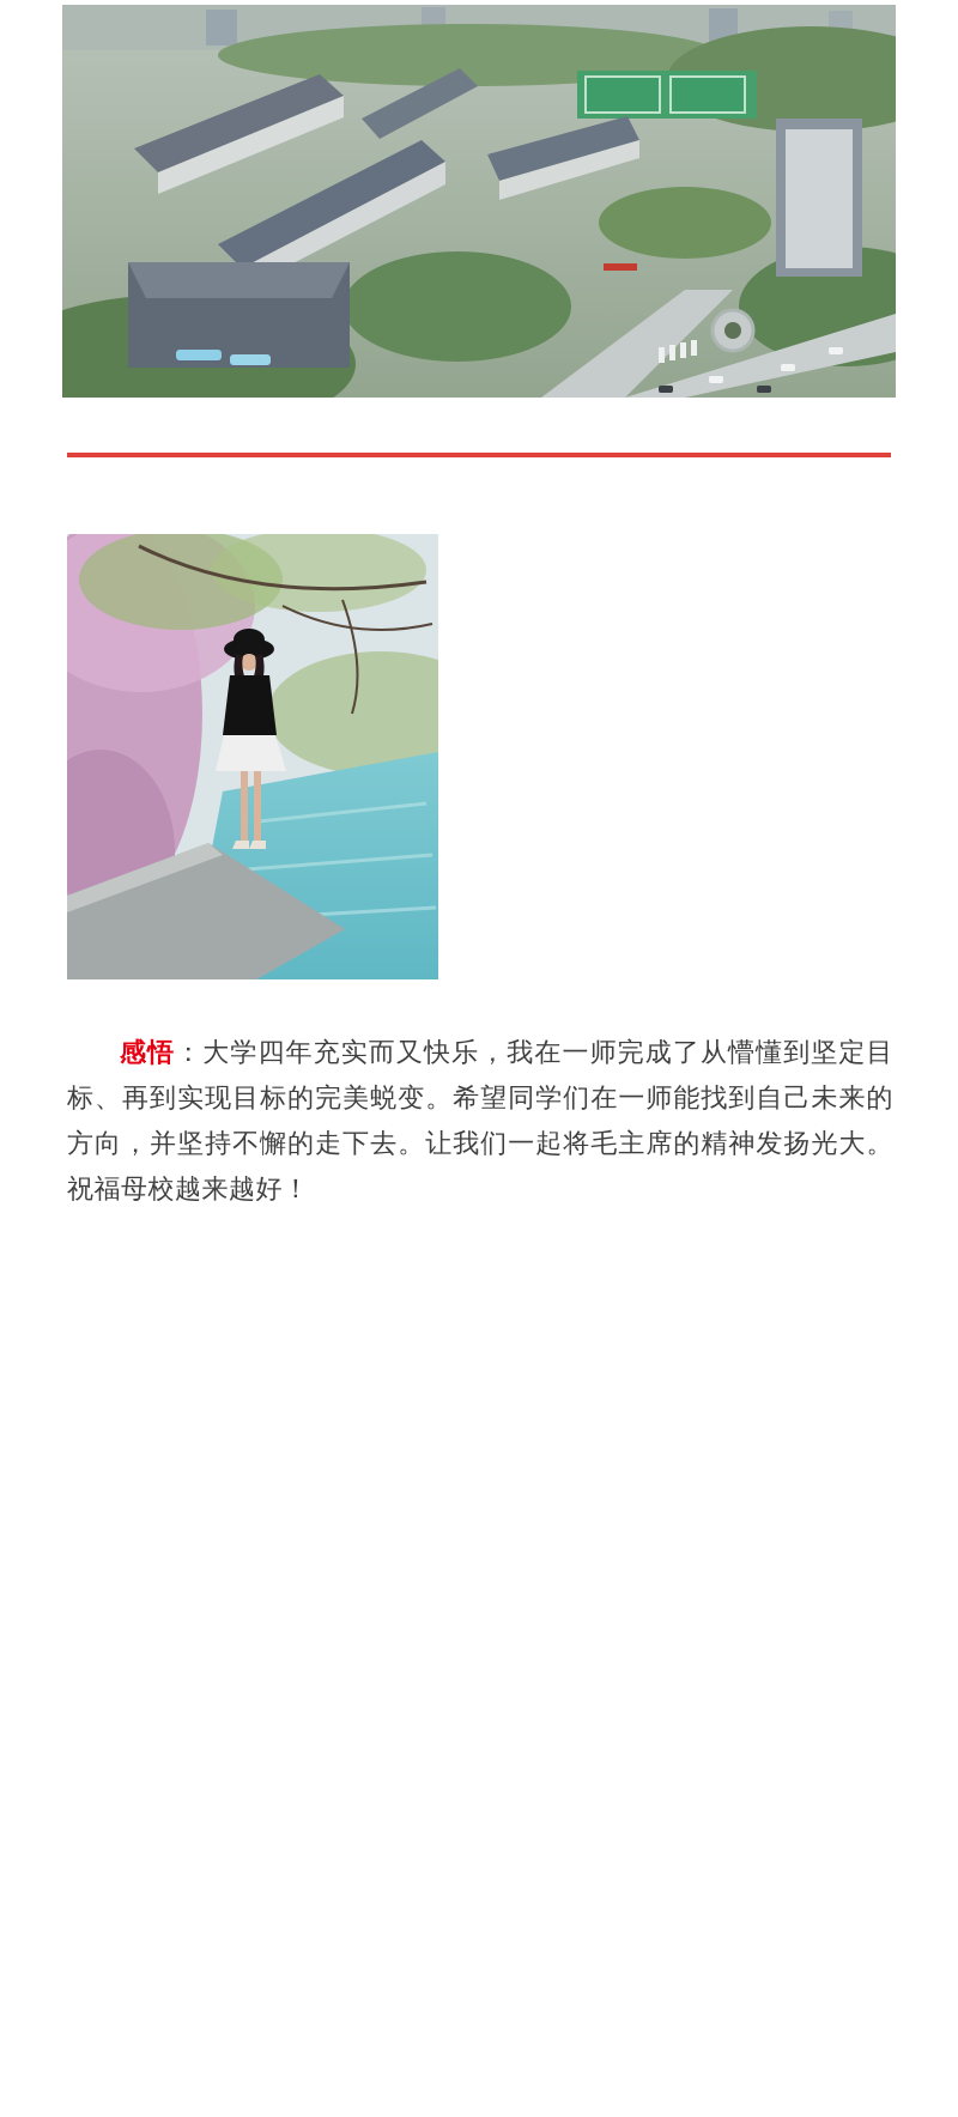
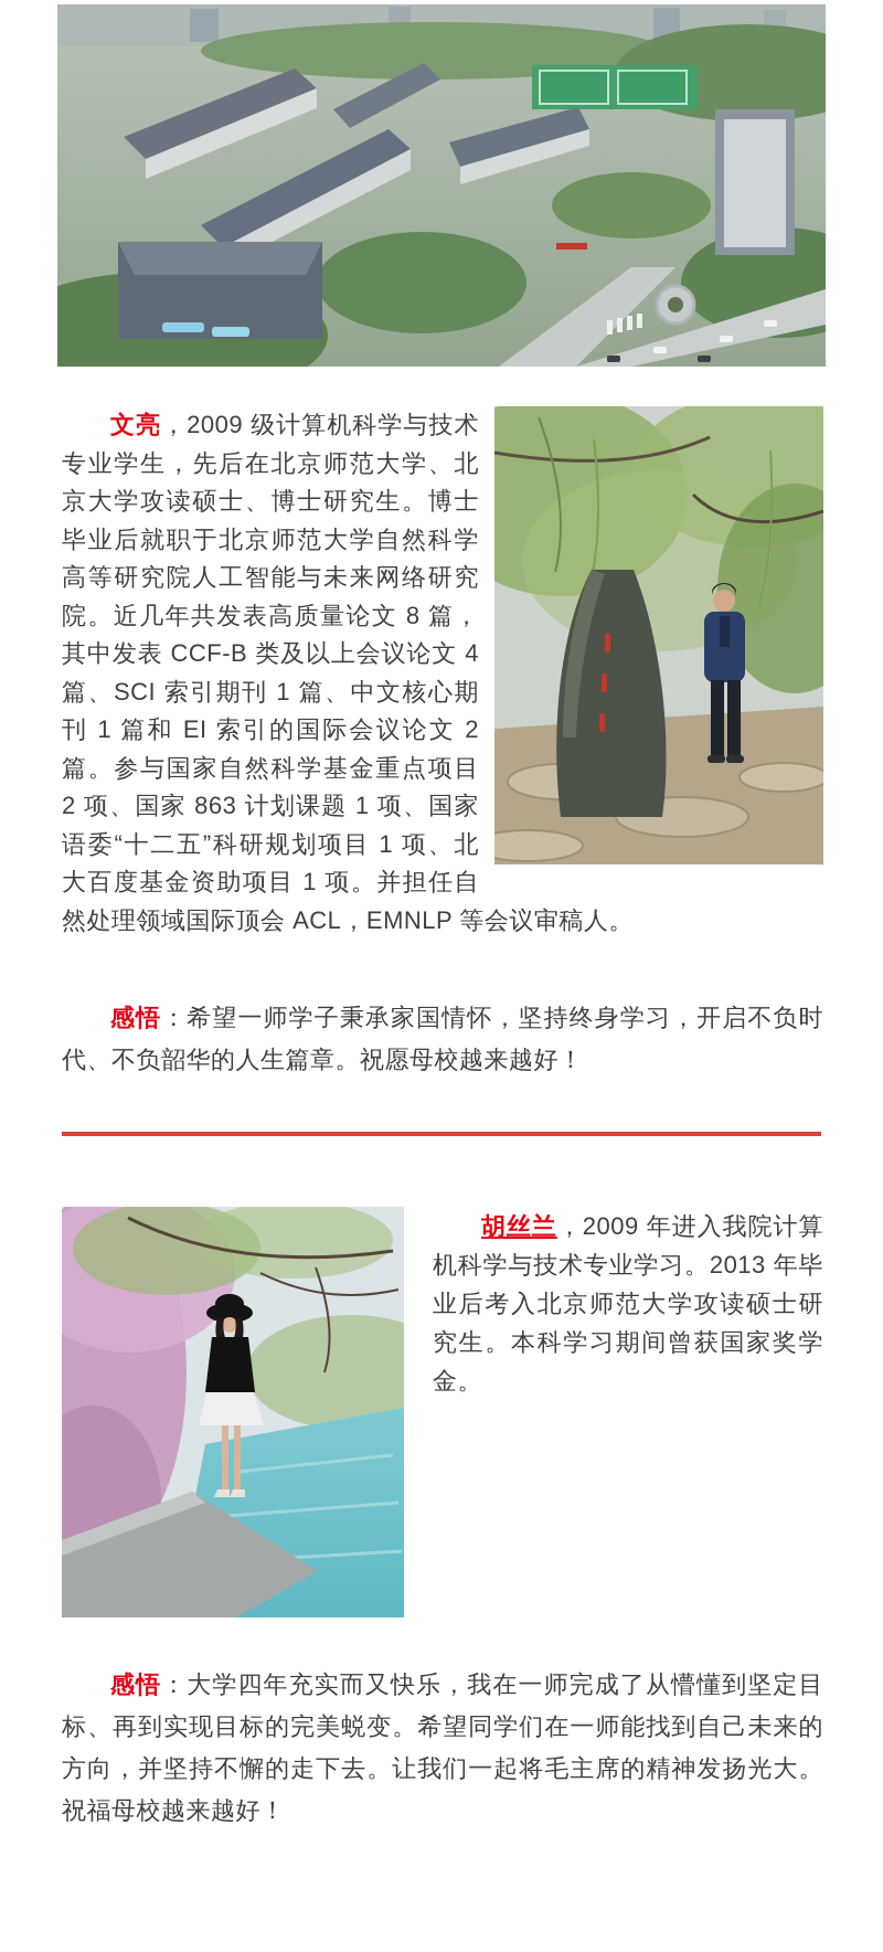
+ 文亮，2009 级计算机科学与技术专业学生，先后在北京师范大学、北京大学攻读硕士、博士研究生。博士毕业后就职于北京师范大学自然科学高等研究院人工智能与未来网络研究院。近几年共发表高质量论文 8 篇，其中发表 CCF-B 类及以上会议论文 4 篇、SCI 索引期刊 1 篇、中文核心期刊 1 篇和 EI 索引的国际会议论文 2 篇。参与国家自然科学基金重点项目 2 项、国家 863 计划课题 1 项、国家语委“十二五”科研规划项目 1 项、北大百度基金资助项目 1 项。并担任自然处理领域国际顶会 ACL，EMNLP 等会议审稿人。
+ 感悟：希望一师学子秉承家国情怀，坚持终身学习，开启不负时代、不负韶华的人生篇章。祝愿母校越来越好！
+ 胡丝兰，2009 年进入我院计算机科学与技术专业学习。2013 年毕业后考入北京师范大学攻读硕士研究生。本科学习期间曾获国家奖学金。
  感悟：大学四年充实而又快乐，我在一师完成了从懵懂到坚定目标、再到实现目标的完美蜕变。希望同学们在一师能找到自己未来的方向，并坚持不懈的走下去。让我们一起将毛主席的精神发扬光大。祝福母校越来越好！
